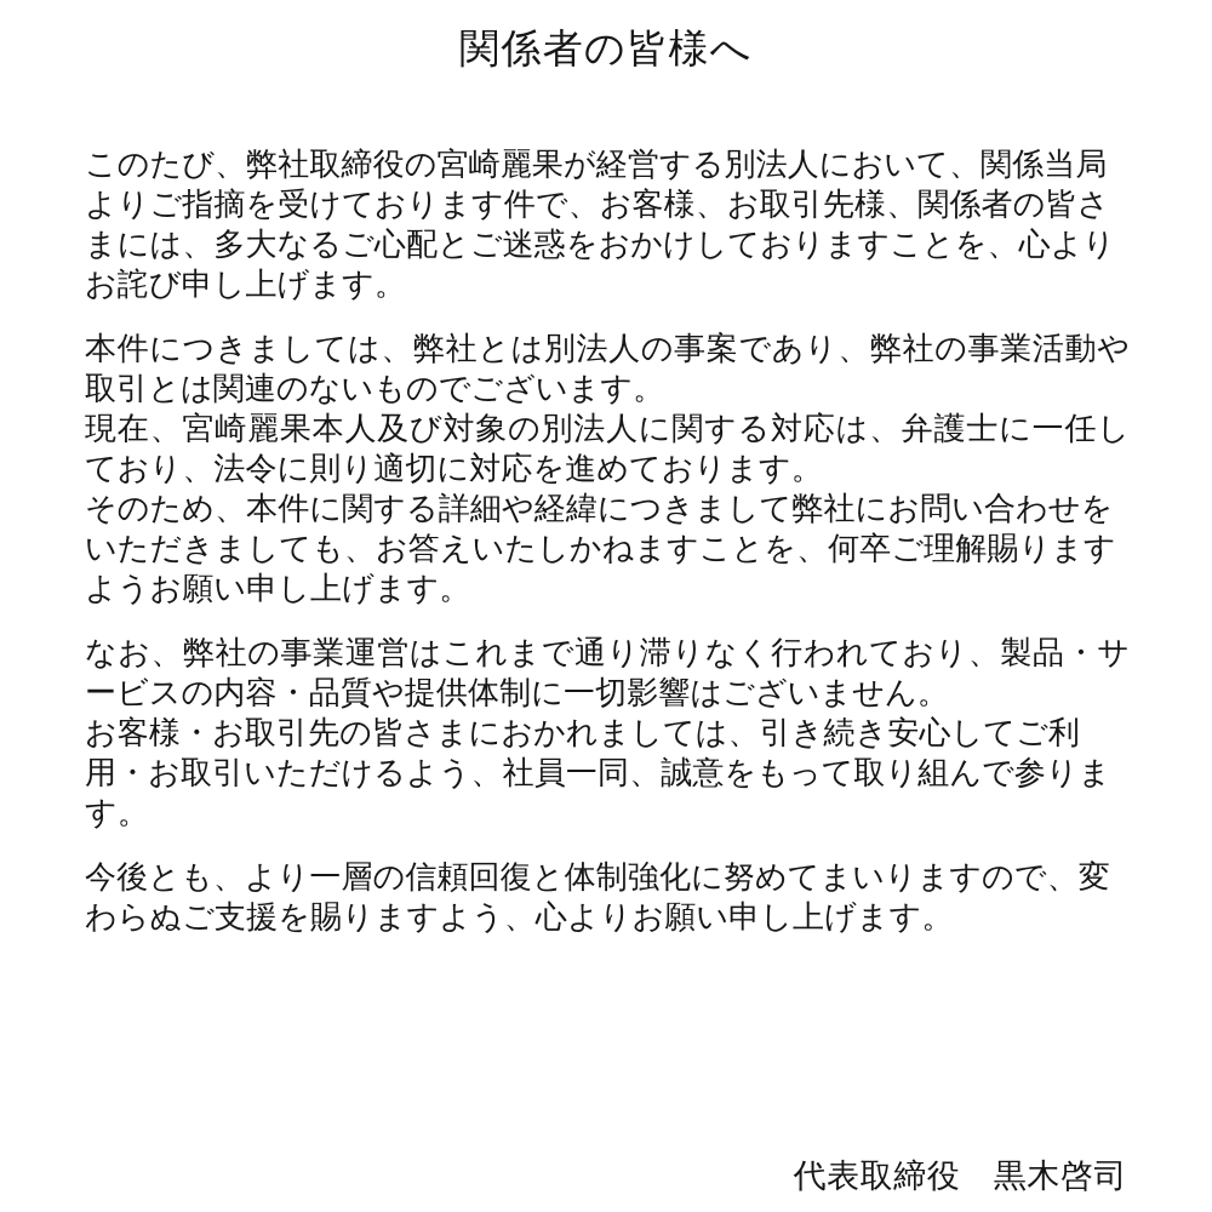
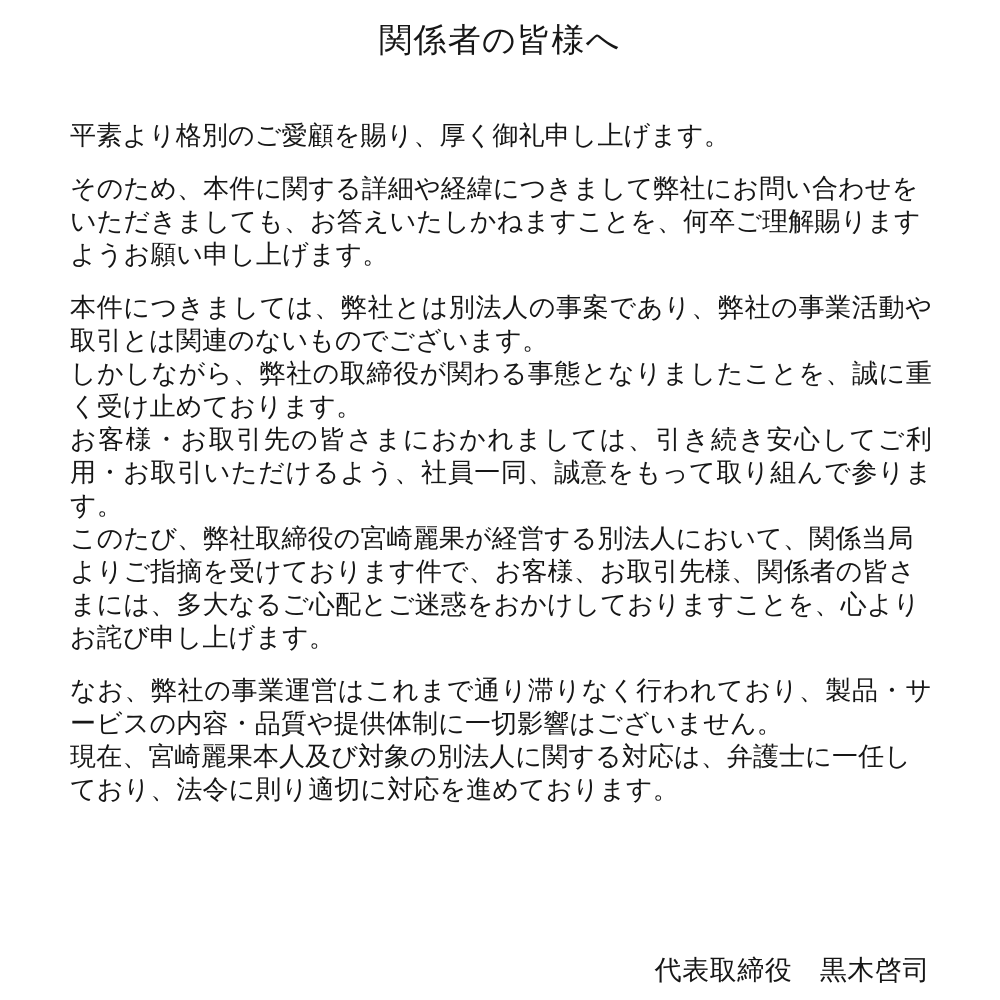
  関係者の皆様へ
+ 平素より格別のご愛顧を賜り、厚く御礼申し上げます。
- このたび、弊社取締役の宮崎麗果が経営する別法人において、関係当局よりご指摘を受けております件で、お客様、お取引先様、関係者の皆さまには、多大なるご心配とご迷惑をおかけしておりますことを、心よりお詫び申し上げます。
+ そのため、本件に関する詳細や経緯につきまして弊社にお問い合わせをいただきましても、お答えいたしかねますことを、何卒ご理解賜りますようお願い申し上げます。
  本件につきましては、弊社とは別法人の事案であり、弊社の事業活動や取引とは関連のないものでございます。
+ しかしながら、弊社の取締役が関わる事態となりましたことを、誠に重く受け止めております。
- 現在、宮崎麗果本人及び対象の別法人に関する対応は、弁護士に一任しており、法令に則り適切に対応を進めております。
+ お客様・お取引先の皆さまにおかれましては、引き続き安心してご利用・お取引いただけるよう、社員一同、誠意をもって取り組んで参ります。
- そのため、本件に関する詳細や経緯につきまして弊社にお問い合わせをいただきましても、お答えいたしかねますことを、何卒ご理解賜りますようお願い申し上げます。
+ このたび、弊社取締役の宮崎麗果が経営する別法人において、関係当局よりご指摘を受けております件で、お客様、お取引先様、関係者の皆さまには、多大なるご心配とご迷惑をおかけしておりますことを、心よりお詫び申し上げます。
  なお、弊社の事業運営はこれまで通り滞りなく行われており、製品・サービスの内容・品質や提供体制に一切影響はございません。
- お客様・お取引先の皆さまにおかれましては、引き続き安心してご利用・お取引いただけるよう、社員一同、誠意をもって取り組んで参ります。
+ 現在、宮崎麗果本人及び対象の別法人に関する対応は、弁護士に一任しており、法令に則り適切に対応を進めております。
- 今後とも、より一層の信頼回復と体制強化に努めてまいりますので、変わらぬご支援を賜りますよう、心よりお願い申し上げます。
  代表取締役 黒木啓司
